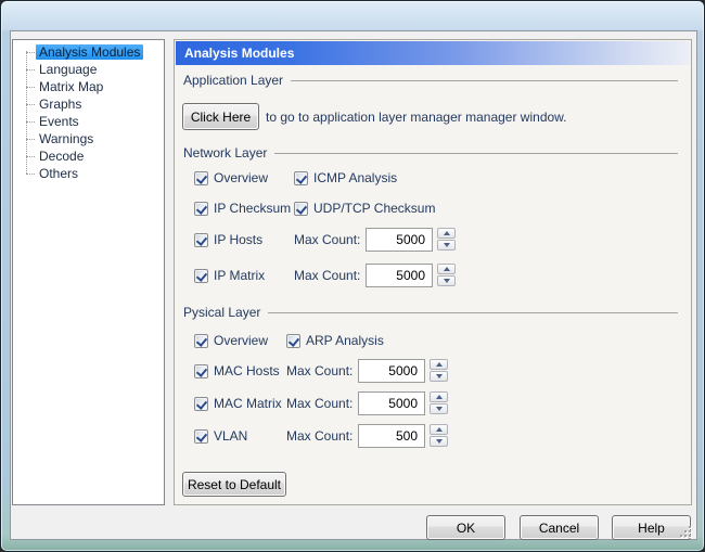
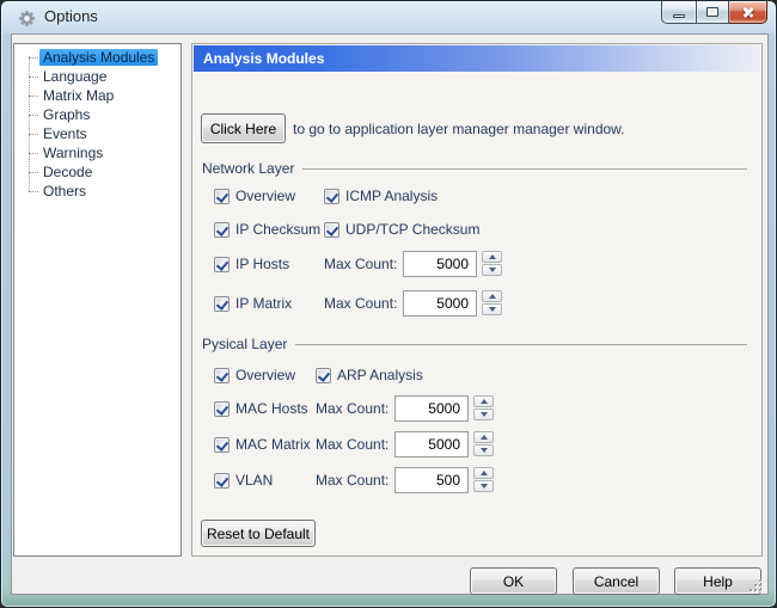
+ Options
  Analysis Modules
  Language
  Matrix Map
  Graphs
  Events
  Warnings
  Decode
  Others
  Analysis Modules
- Application Layer
  Click Here
  to go to application layer manager manager window.
  Network Layer
  Overview
  ICMP Analysis
  IP Checksum
  UDP/TCP Checksum
  IP Hosts
  Max Count:
  5000
  IP Matrix
  Max Count:
  5000
  Pysical Layer
  Overview
  ARP Analysis
  MAC Hosts
  Max Count:
  5000
  MAC Matrix
  Max Count:
  5000
  VLAN
  Max Count:
  500
  Reset to Default
  OK
  Cancel
  Help
